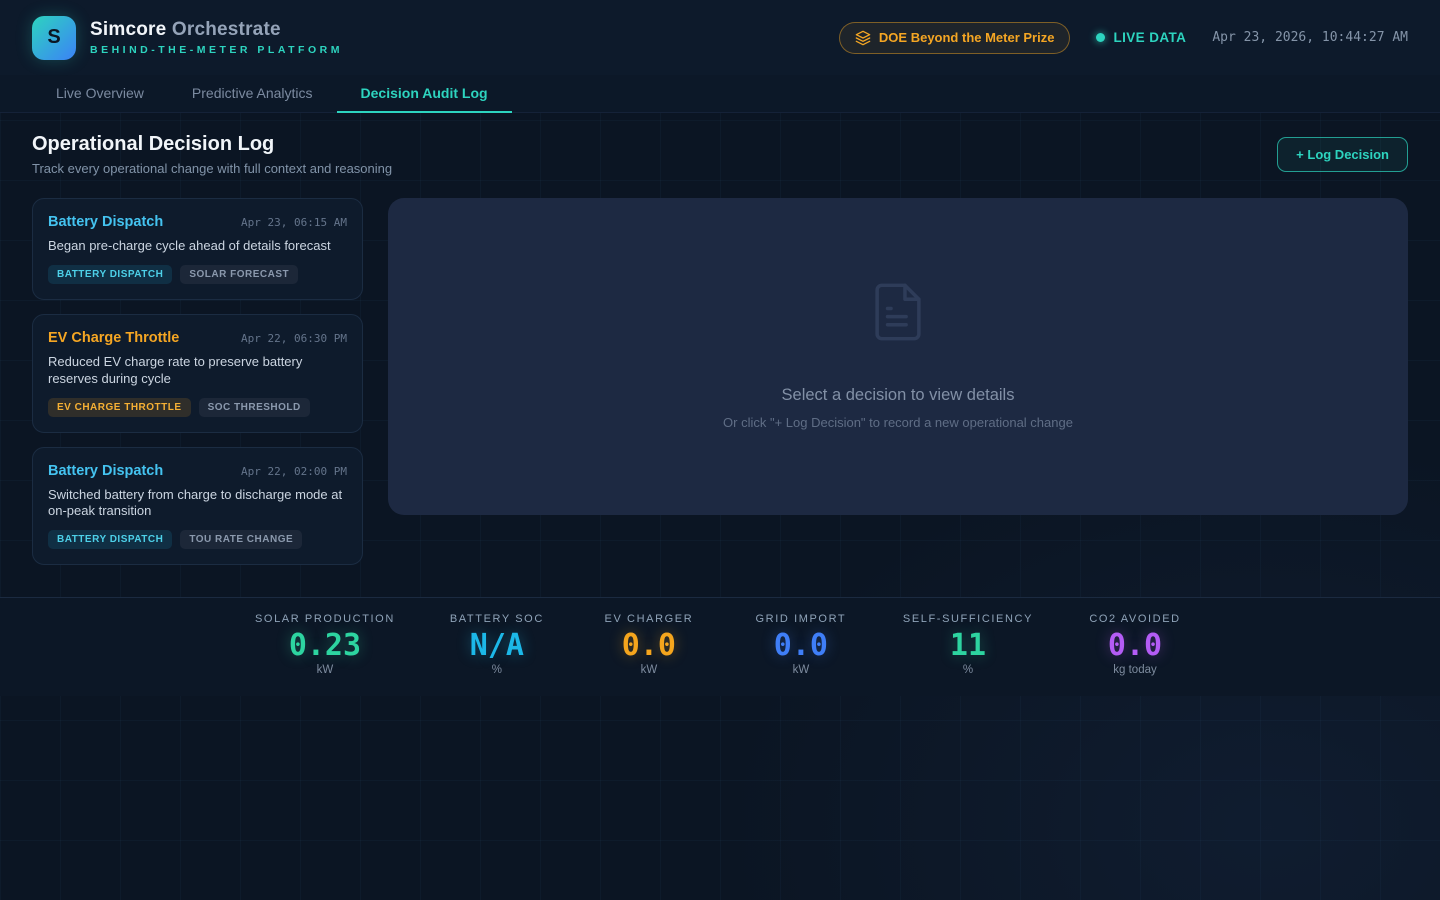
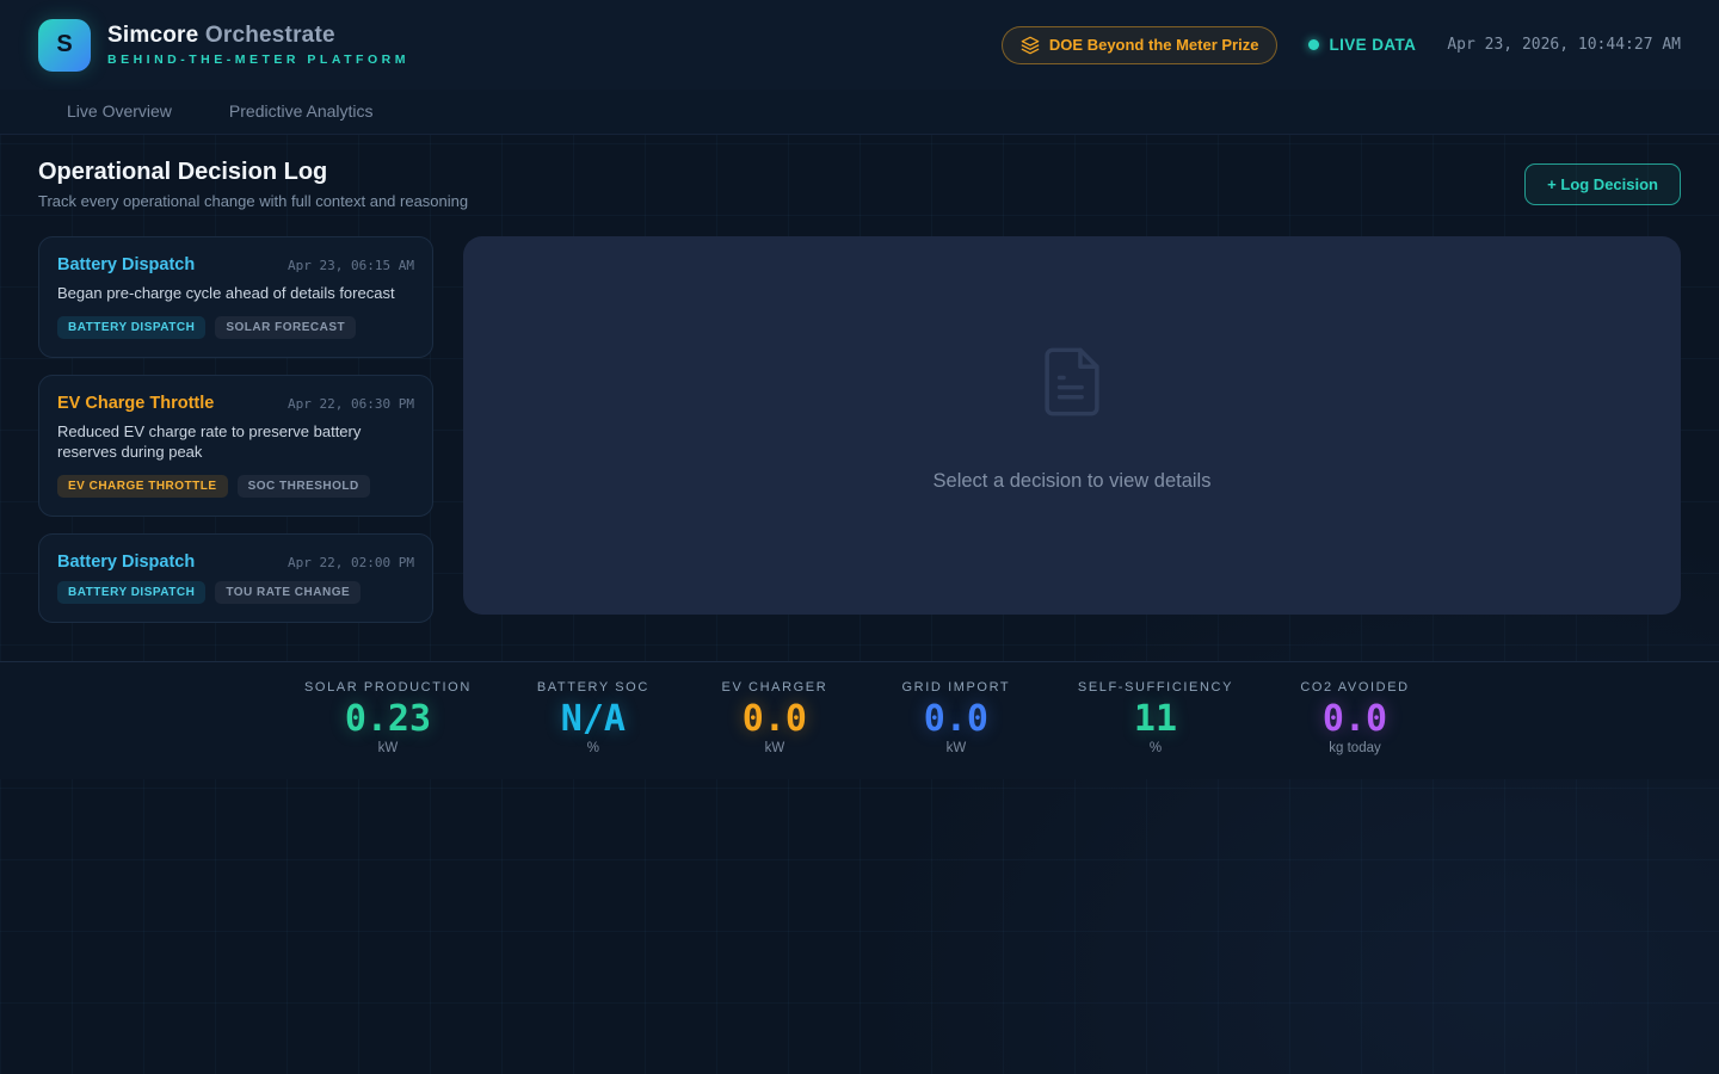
  S
  Simcore Orchestrate
  BEHIND-THE-METER PLATFORM
  DOE Beyond the Meter Prize
  LIVE DATA
  Apr 23, 2026, 10:44:27 AM
  Live Overview
  Predictive Analytics
- Decision Audit Log
  Operational Decision Log
  Track every operational change with full context and reasoning
  + Log Decision
  Battery Dispatch
  Apr 23, 06:15 AM
  Began pre-charge cycle ahead of details forecast
  BATTERY DISPATCH
  SOLAR FORECAST
  EV Charge Throttle
  Apr 22, 06:30 PM
- Reduced EV charge rate to preserve battery reserves during cycle
+ Reduced EV charge rate to preserve battery reserves during peak
  EV CHARGE THROTTLE
  SOC THRESHOLD
  Battery Dispatch
  Apr 22, 02:00 PM
- Switched battery from charge to discharge mode at on-peak transition
  BATTERY DISPATCH
  TOU RATE CHANGE
  Select a decision to view details
- Or click "+ Log Decision" to record a new operational change
  SOLAR PRODUCTION
  0.23
  kW
  BATTERY SOC
  N/A
  %
  EV CHARGER
  0.0
  kW
  GRID IMPORT
  0.0
  kW
  SELF-SUFFICIENCY
  11
  %
  CO2 AVOIDED
  0.0
  kg today
